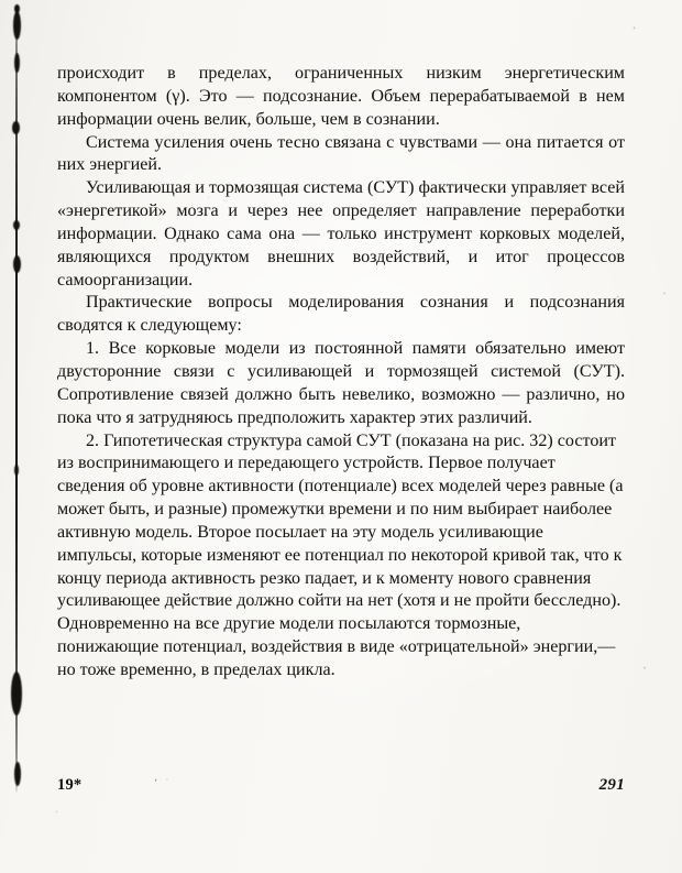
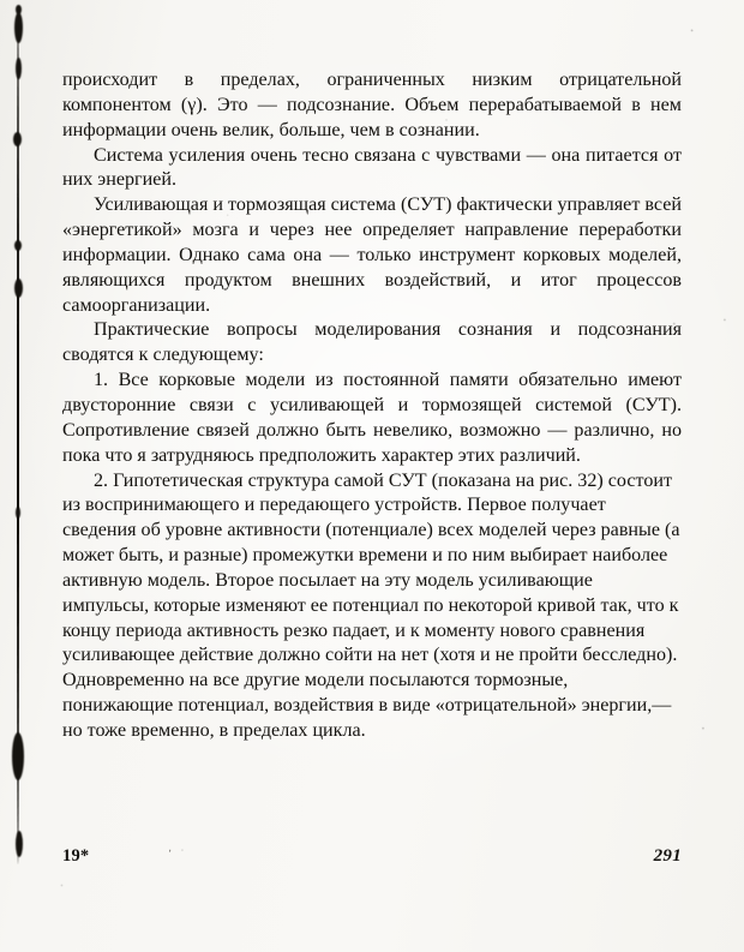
- происходит в пределах, ограниченных низким энергетическим компонентом (γ). Это — подсознание. Объем перерабатываемой в нем информации очень велик, больше, чем в сознании.
+ происходит в пределах, ограниченных низким отрицательной компонентом (γ). Это — подсознание. Объем перерабатываемой в нем информации очень велик, больше, чем в сознании.
  Система усиления очень тесно связана с чувствами — она питается от них энергией.
  Усиливающая и тормозящая система (СУТ) фактически управляет всей «энергетикой» мозга и через нее определяет направление переработки информации. Однако сама она — только инструмент корковых моделей, являющихся продуктом внешних воздействий, и итог процессов самоорганизации.
  Практические вопросы моделирования сознания и подсознания сводятся к следующему:
  1. Все корковые модели из постоянной памяти обязательно имеют двусторонние связи с усиливающей и тормозящей системой (СУТ). Сопротивление связей должно быть невелико, возможно — различно, но пока что я затрудняюсь предположить характер этих различий.
  2. Гипотетическая структура самой СУТ (показана на рис. 32) состоит из воспринимающего и передающего устройств. Первое получает сведения об уровне активности (потенциале) всех моделей через равные (а может быть, и разные) промежутки времени и по ним выбирает наиболее активную модель. Второе посылает на эту модель усиливающие импульсы, которые изменяют ее потенциал по некоторой кривой так, что к концу периода активность резко падает, и к моменту нового сравнения усиливающее действие должно сойти на нет (хотя и не пройти бесследно). Одновременно на все другие модели посылаются тормозные, понижающие потенциал, воздействия в виде «отрицательной» энергии,— но тоже временно, в пределах цикла.
  19*
  291
